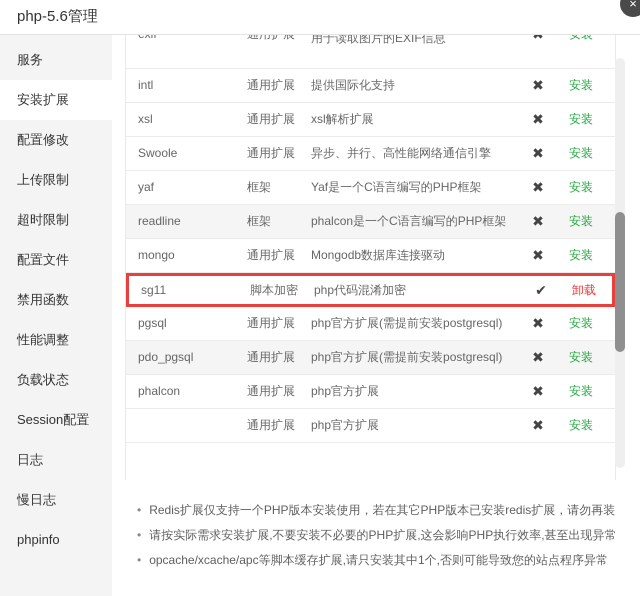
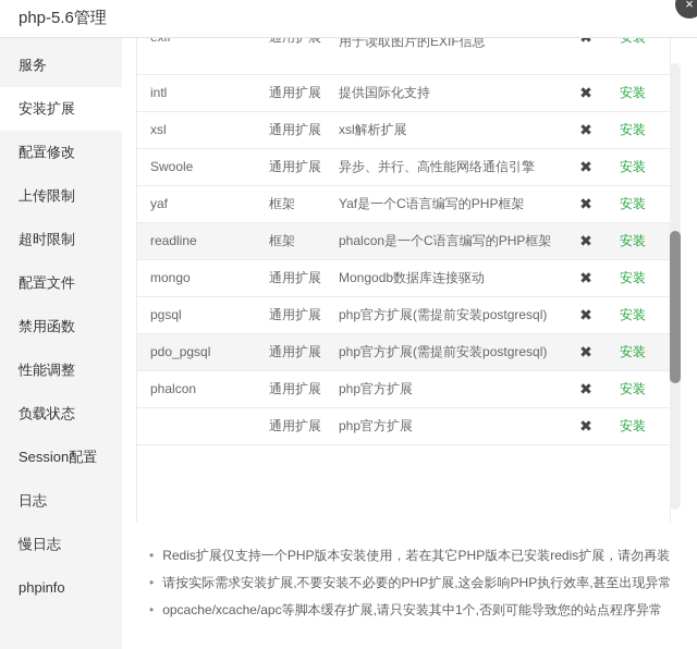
  php-5.6管理
  ×
  服务
  安装扩展
  配置修改
  上传限制
  超时限制
  配置文件
  禁用函数
  性能调整
  负载状态
  Session配置
  日志
  慢日志
  phpinfo
  用于读取图片的EXIF信息
  intl
  通用扩展
  提供国际化支持
  ✖
  安装
  xsl
  通用扩展
  xsl解析扩展
  ✖
  安装
  Swoole
  通用扩展
  异步、并行、高性能网络通信引擎
  ✖
  安装
  yaf
  框架
  Yaf是一个C语言编写的PHP框架
  ✖
  安装
  readline
  框架
  phalcon是一个C语言编写的PHP框架
  ✖
  安装
  mongo
  通用扩展
  Mongodb数据库连接驱动
  ✖
  安装
- sg11
- 脚本加密
- php代码混淆加密
- ✔
- 卸载
  pgsql
  通用扩展
  php官方扩展(需提前安装postgresql)
  ✖
  安装
  pdo_pgsql
  通用扩展
  php官方扩展(需提前安装postgresql)
  ✖
  安装
  phalcon
  通用扩展
  php官方扩展
  ✖
  安装
  通用扩展
  php官方扩展
  ✖
  安装
  •
  Redis扩展仅支持一个PHP版本安装使用，若在其它PHP版本已安装redis扩展，请勿再装
  •
  请按实际需求安装扩展,不要安装不必要的PHP扩展,这会影响PHP执行效率,甚至出现异常
  •
  opcache/xcache/apc等脚本缓存扩展,请只安装其中1个,否则可能导致您的站点程序异常
